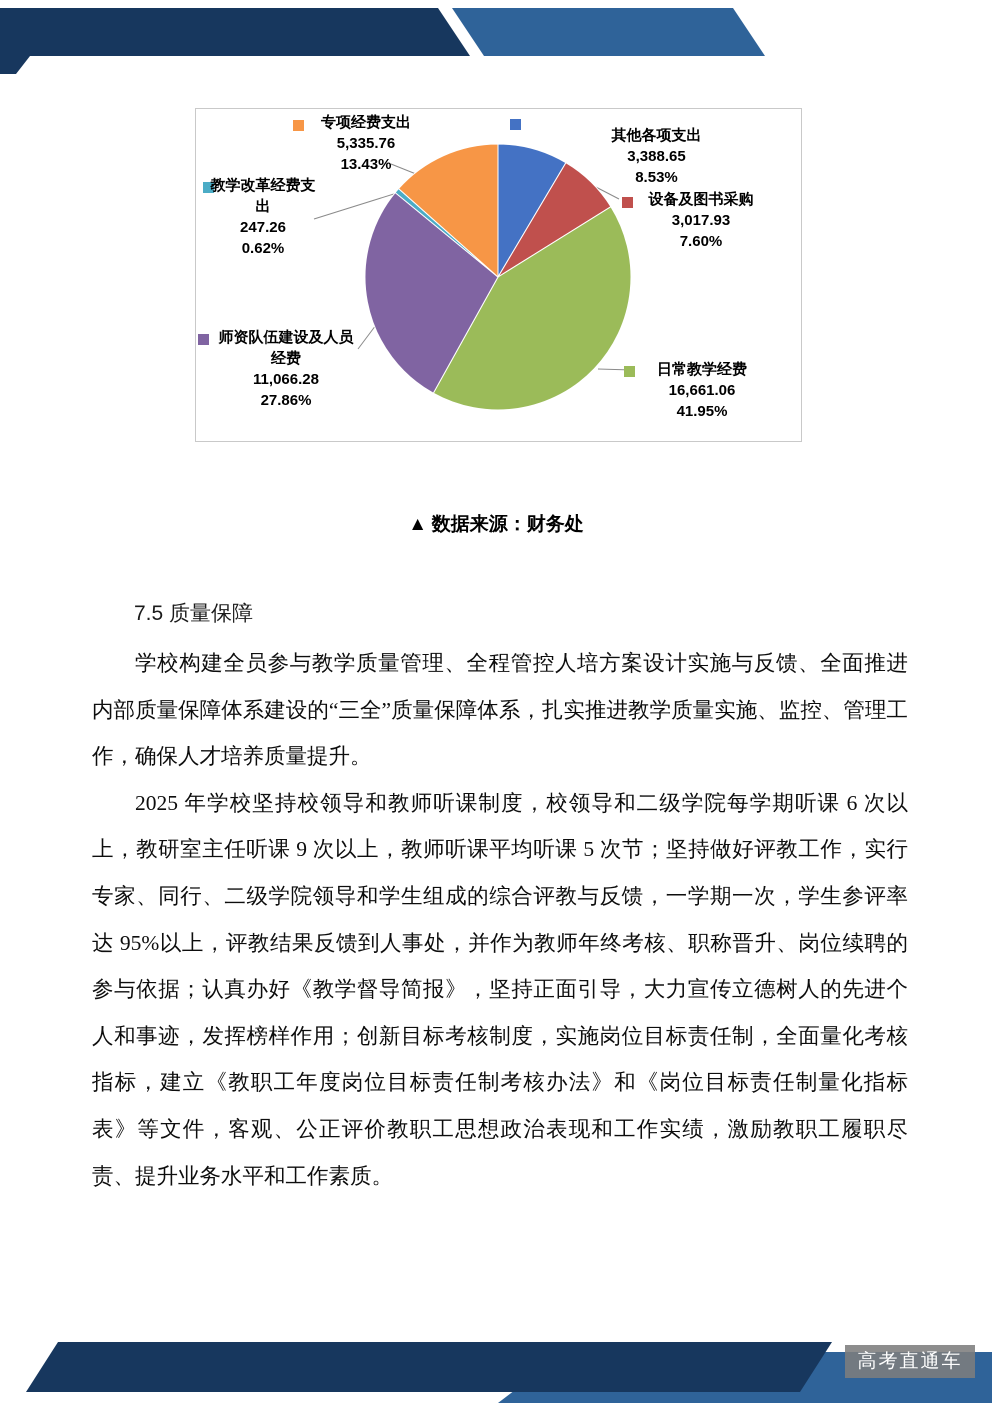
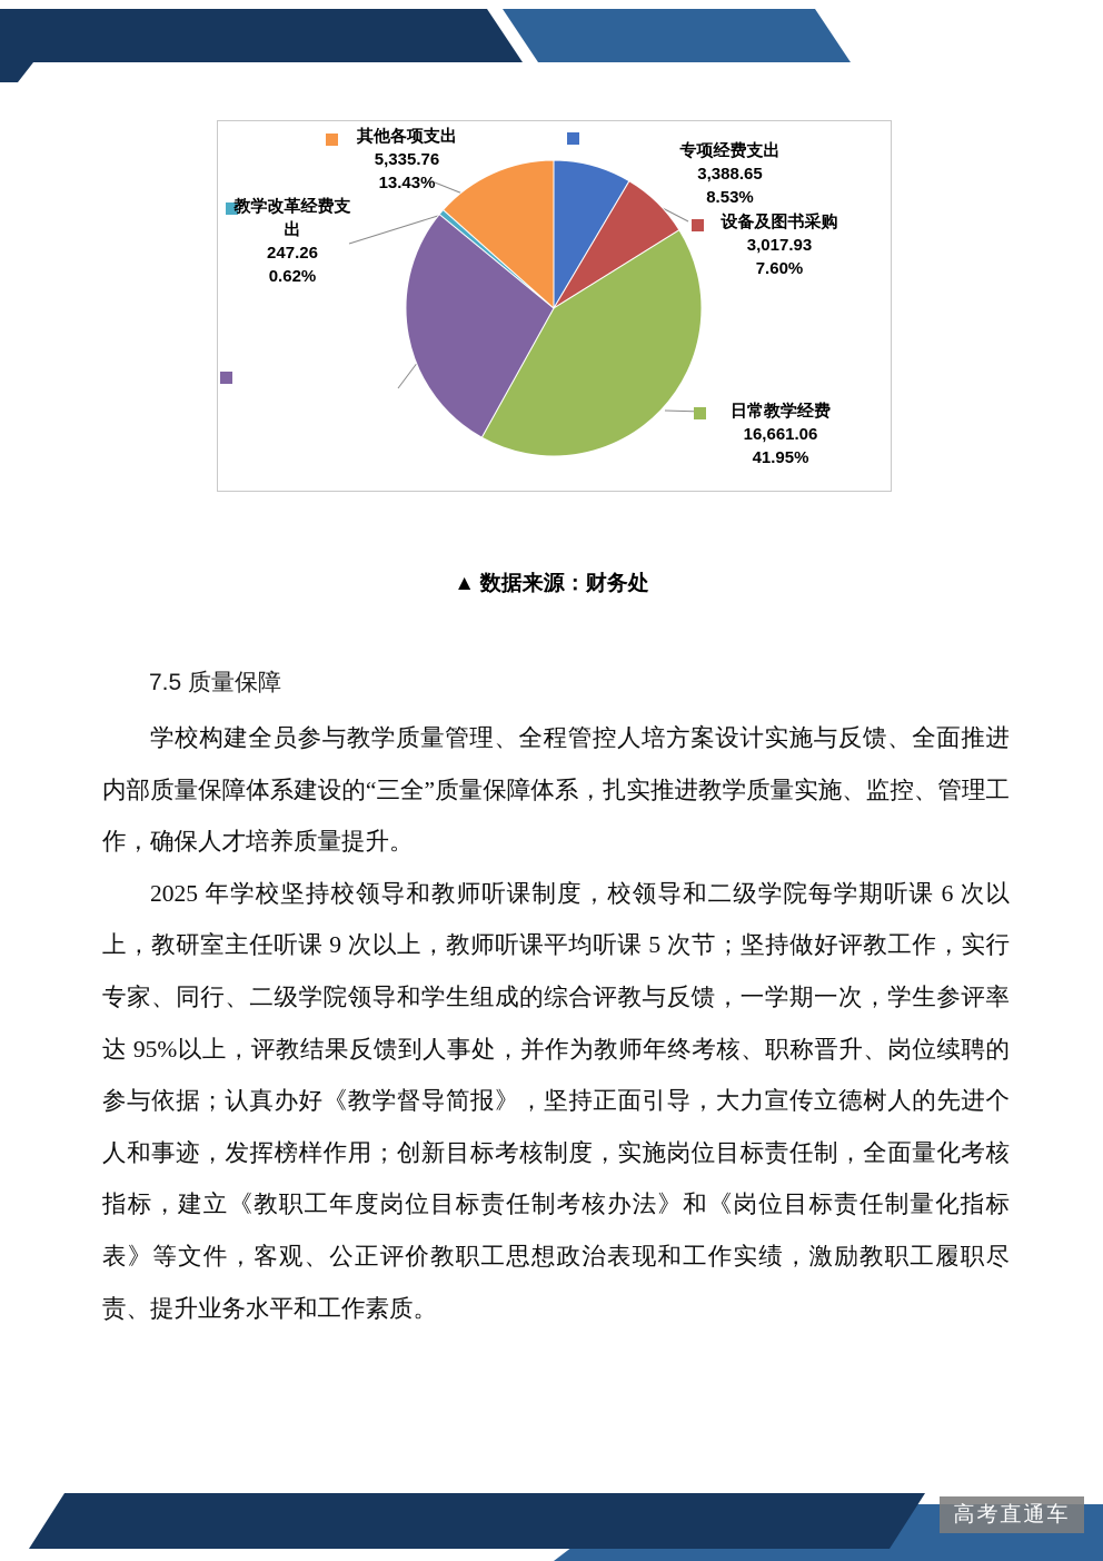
- 专项经费支出
+ 其他各项支出
  5,335.76
  13.43%
- 其他各项支出
+ 专项经费支出
  3,388.65
  8.53%
  设备及图书采购
  3,017.93
  7.60%
  教学改革经费支出
  247.26
  0.62%
- 师资队伍建设及人员经费
- 11,066.28
- 27.86%
  日常教学经费
  16,661.06
  41.95%
  ▲ 数据来源：财务处
  7.5 质量保障
  学校构建全员参与教学质量管理、全程管控人培方案设计实施与反馈、全面推进内部质量保障体系建设的“三全”质量保障体系，扎实推进教学质量实施、监控、管理工作，确保人才培养质量提升。
  2025 年学校坚持校领导和教师听课制度，校领导和二级学院每学期听课 6 次以上，教研室主任听课 9 次以上，教师听课平均听课 5 次节；坚持做好评教工作，实行专家、同行、二级学院领导和学生组成的综合评教与反馈，一学期一次，学生参评率达 95%以上，评教结果反馈到人事处，并作为教师年终考核、职称晋升、岗位续聘的参与依据；认真办好《教学督导简报》，坚持正面引导，大力宣传立德树人的先进个人和事迹，发挥榜样作用；创新目标考核制度，实施岗位目标责任制，全面量化考核指标，建立《教职工年度岗位目标责任制考核办法》和《岗位目标责任制量化指标表》等文件，客观、公正评价教职工思想政治表现和工作实绩，激励教职工履职尽责、提升业务水平和工作素质。
  高考直通车
